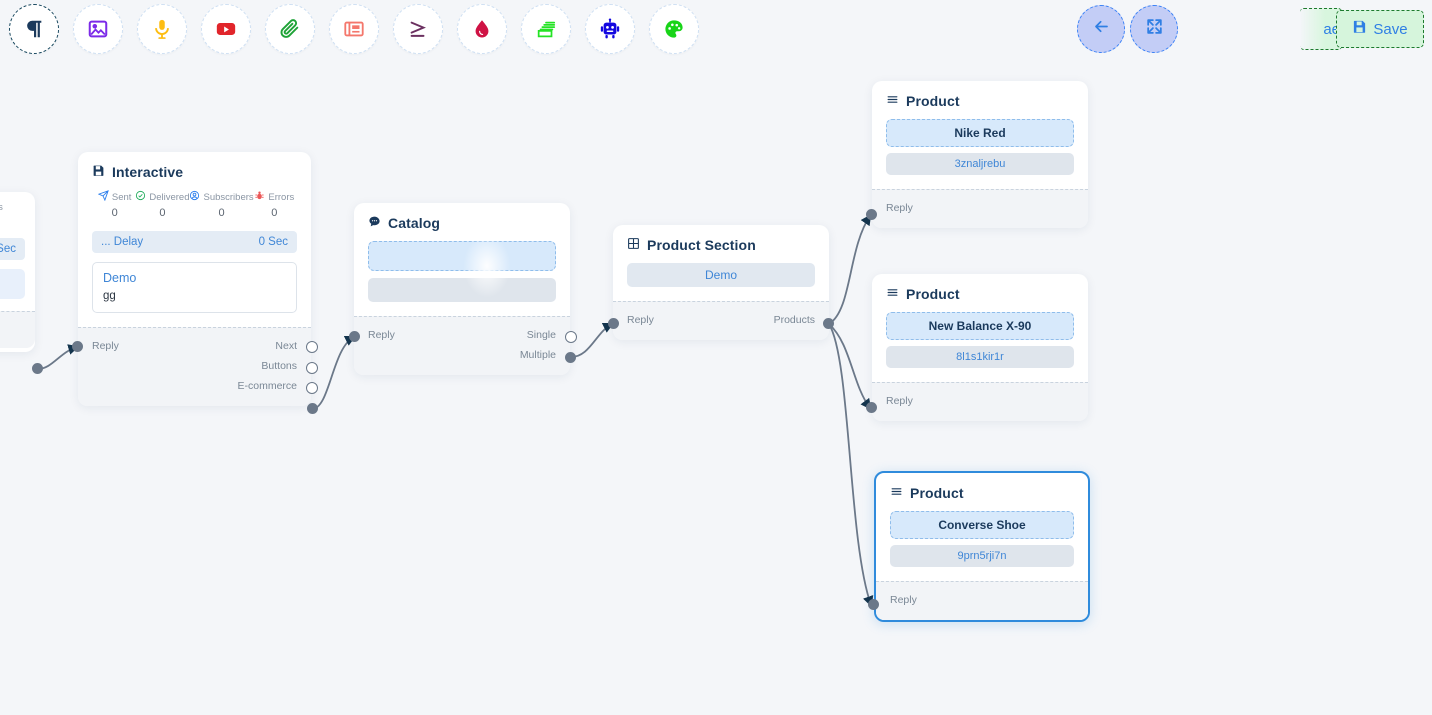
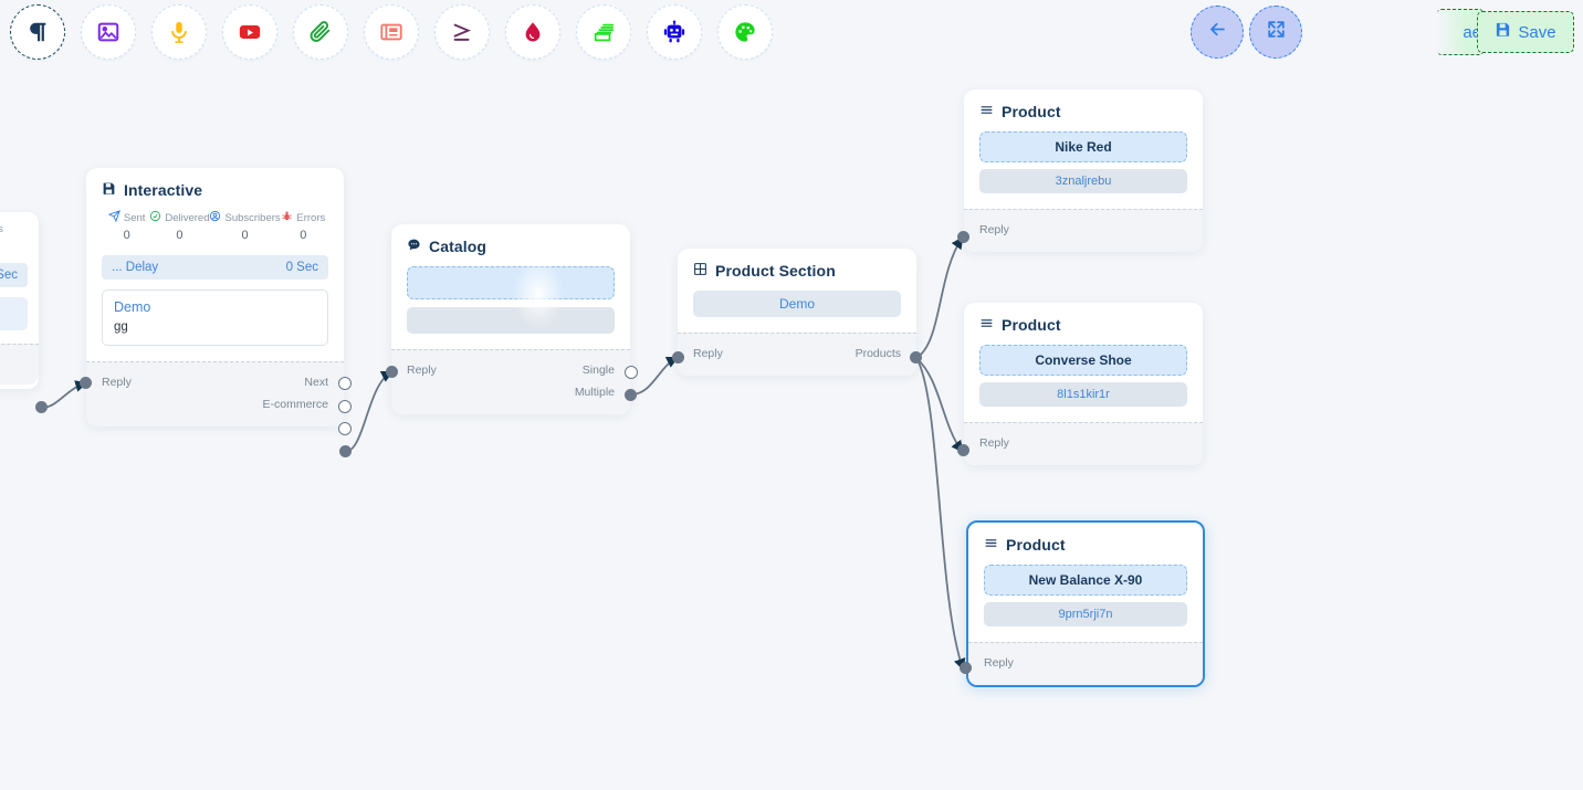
  Sec
  Interactive
  Sent
  0
  Delivered
  0
  Subscribers
  0
  Errors
  0
  ... Delay
  0 Sec
  Demo
  gg
  Reply
  Next
- Buttons
  E-commerce
  Catalog
  Reply
  Single
  Multiple
  Product Section
  Demo
  Reply
  Products
  Product
  Nike Red
  3znaljrebu
  Reply
  Product
- New Balance X-90
+ Converse Shoe
  8l1s1kir1r
  Reply
  Product
- Converse Shoe
+ New Balance X-90
  9prn5rji7n
  Reply
  Save
